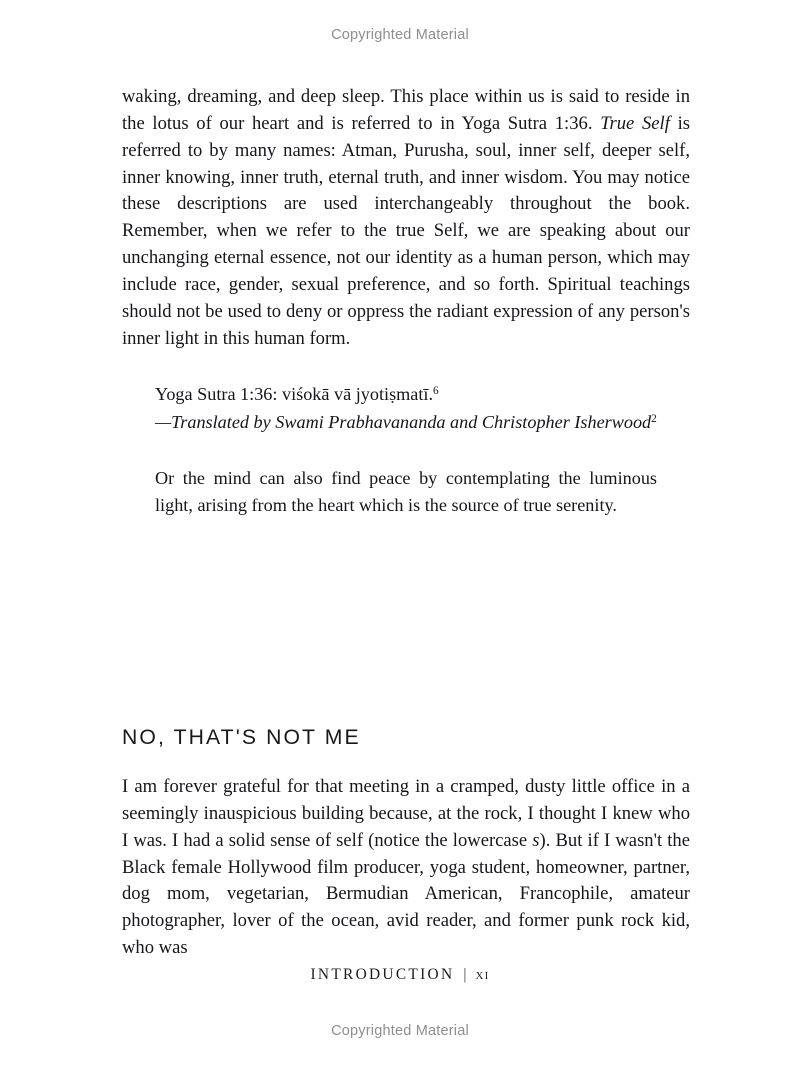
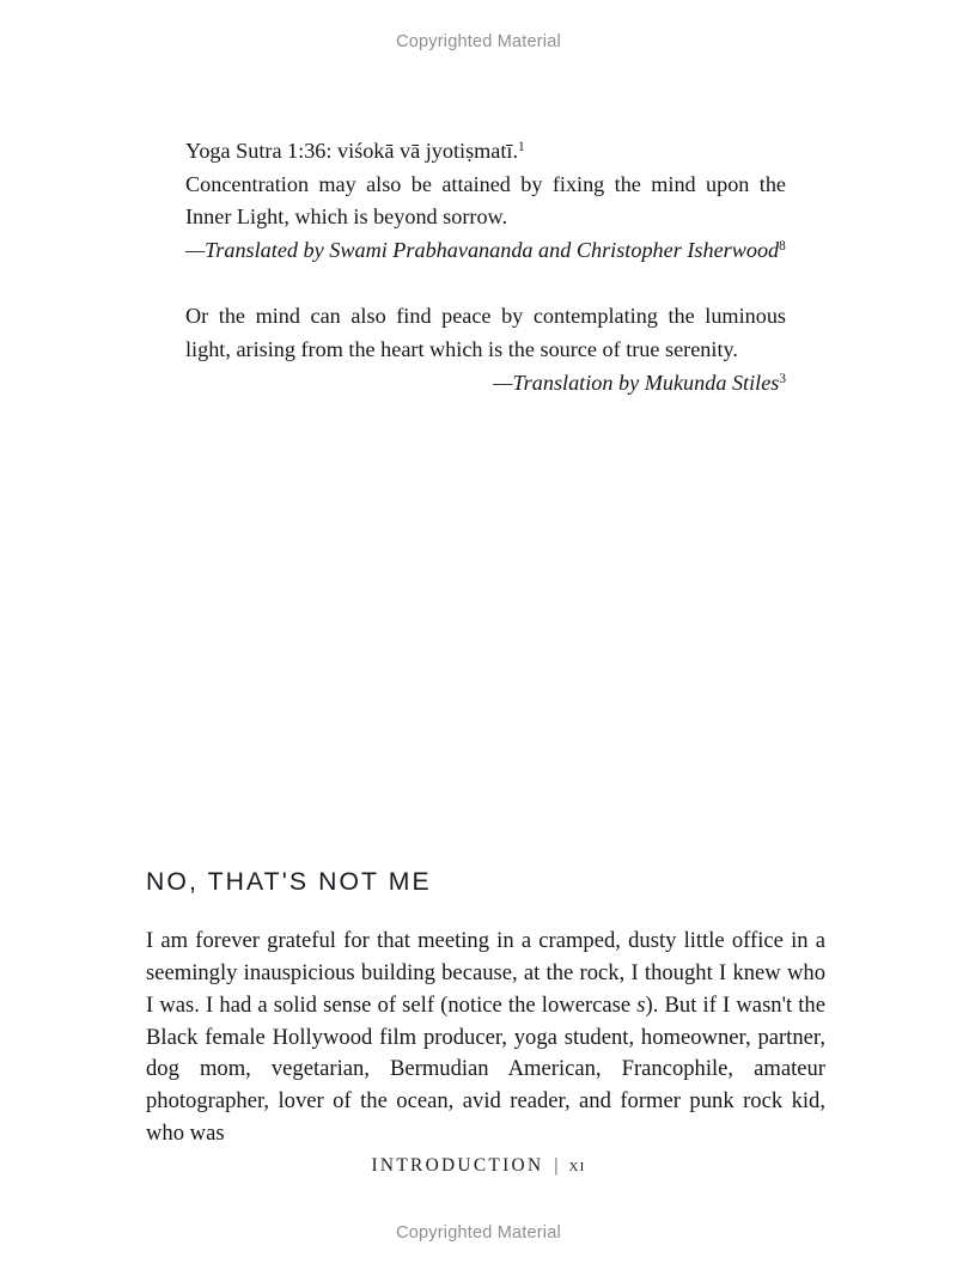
  Copyrighted Material
- waking, dreaming, and deep sleep. This place within us is said to reside in the lotus of our heart and is referred to in Yoga Sutra 1:36. True Self is referred to by many names: Atman, Purusha, soul, inner self, deeper self, inner knowing, inner truth, eternal truth, and inner wisdom. You may notice these descriptions are used interchangeably throughout the book. Remember, when we refer to the true Self, we are speaking about our unchanging eternal essence, not our identity as a human person, which may include race, gender, sexual preference, and so forth. Spiritual teachings should not be used to deny or oppress the radiant expression of any person's inner light in this human form.
- Yoga Sutra 1:36: viśokā vā jyotiṣmatī.6
+ Yoga Sutra 1:36: viśokā vā jyotiṣmatī.1
+ Concentration may also be attained by fixing the mind upon the Inner Light, which is beyond sorrow.
- —Translated by Swami Prabhavananda and Christopher Isherwood2
+ —Translated by Swami Prabhavananda and Christopher Isherwood8
  Or the mind can also find peace by contemplating the luminous light, arising from the heart which is the source of true serenity.
+ —Translation by Mukunda Stiles3
  NO, THAT'S NOT ME
  I am forever grateful for that meeting in a cramped, dusty little office in a seemingly inauspicious building because, at the rock, I thought I knew who I was. I had a solid sense of self (notice the lowercase s). But if I wasn't the Black female Hollywood film producer, yoga student, homeowner, partner, dog mom, vegetarian, Bermudian American, Francophile, amateur photographer, lover of the ocean, avid reader, and former punk rock kid, who was
  INTRODUCTION | xi
  Copyrighted Material
